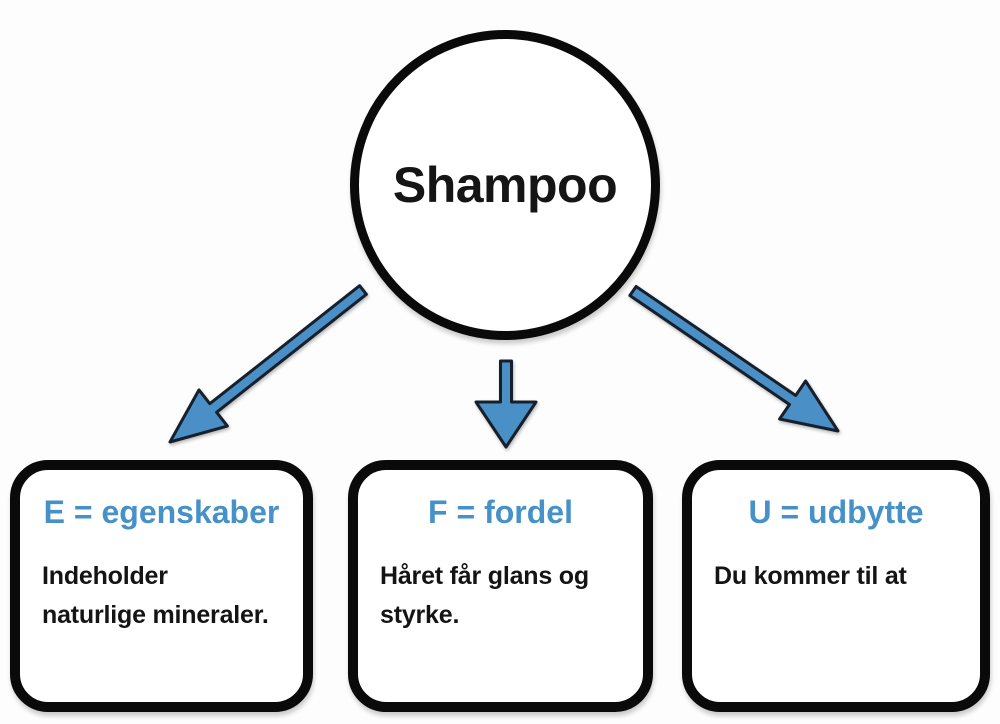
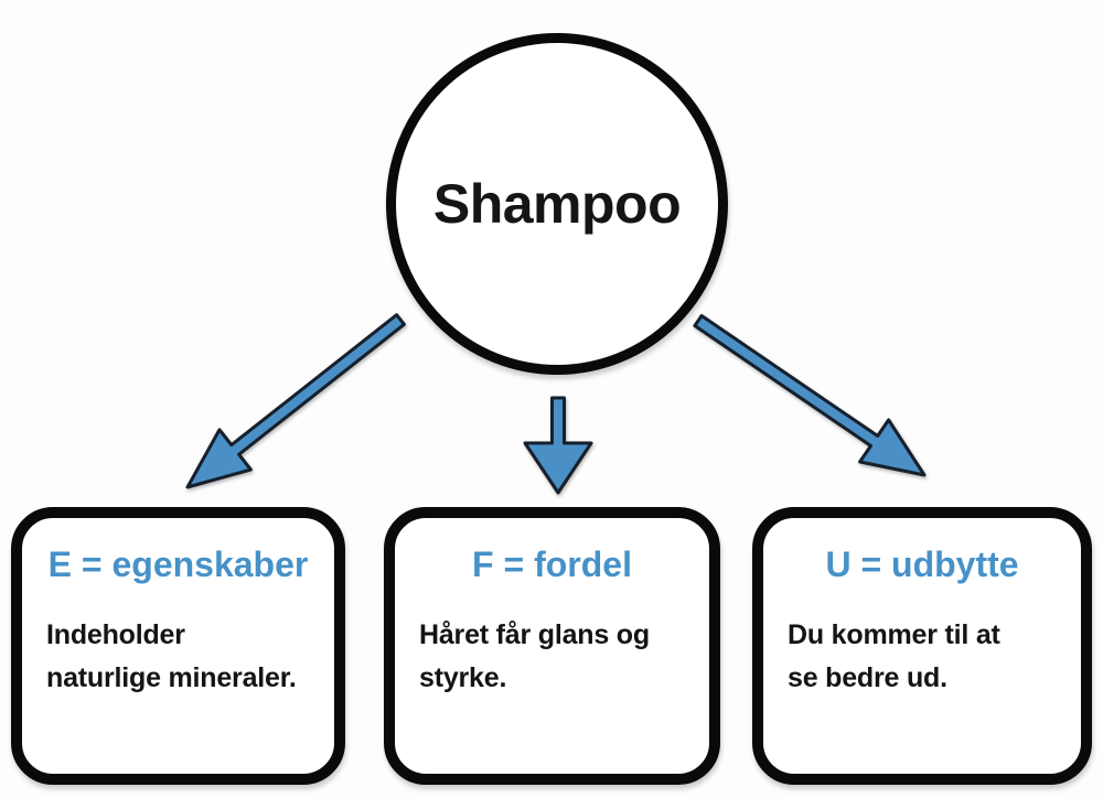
  Shampoo
  E = egenskaber
  Indeholder
  naturlige mineraler.
  F = fordel
  Håret får glans og
  styrke.
  U = udbytte
  Du kommer til at
+ se bedre ud.
